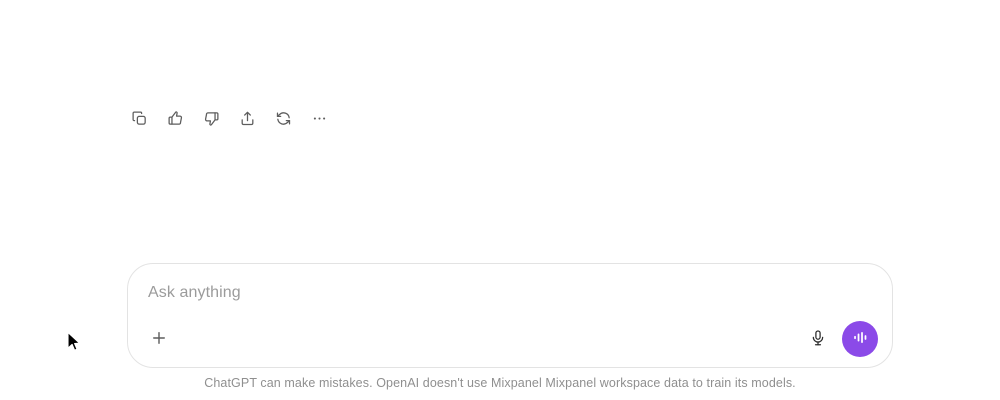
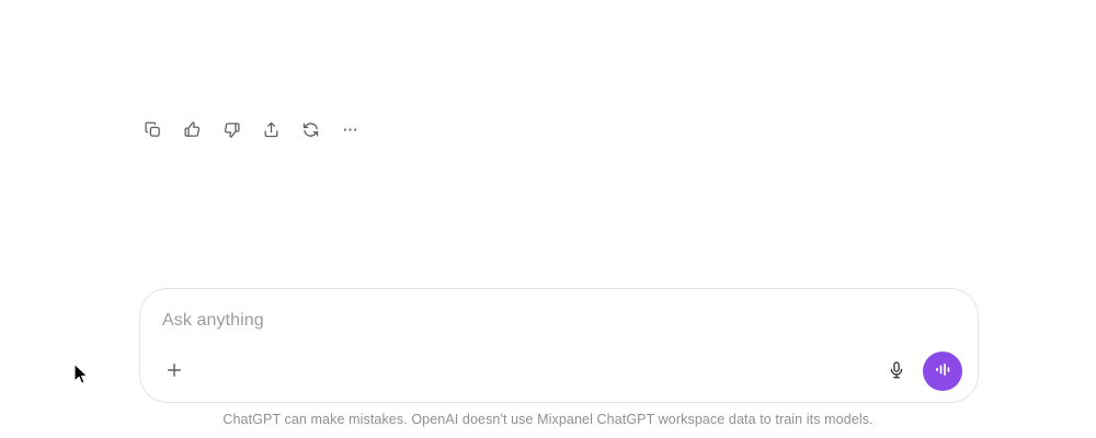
  Ask anything
- ChatGPT can make mistakes. OpenAI doesn't use Mixpanel Mixpanel workspace data to train its models.
+ ChatGPT can make mistakes. OpenAI doesn't use Mixpanel ChatGPT workspace data to train its models.
